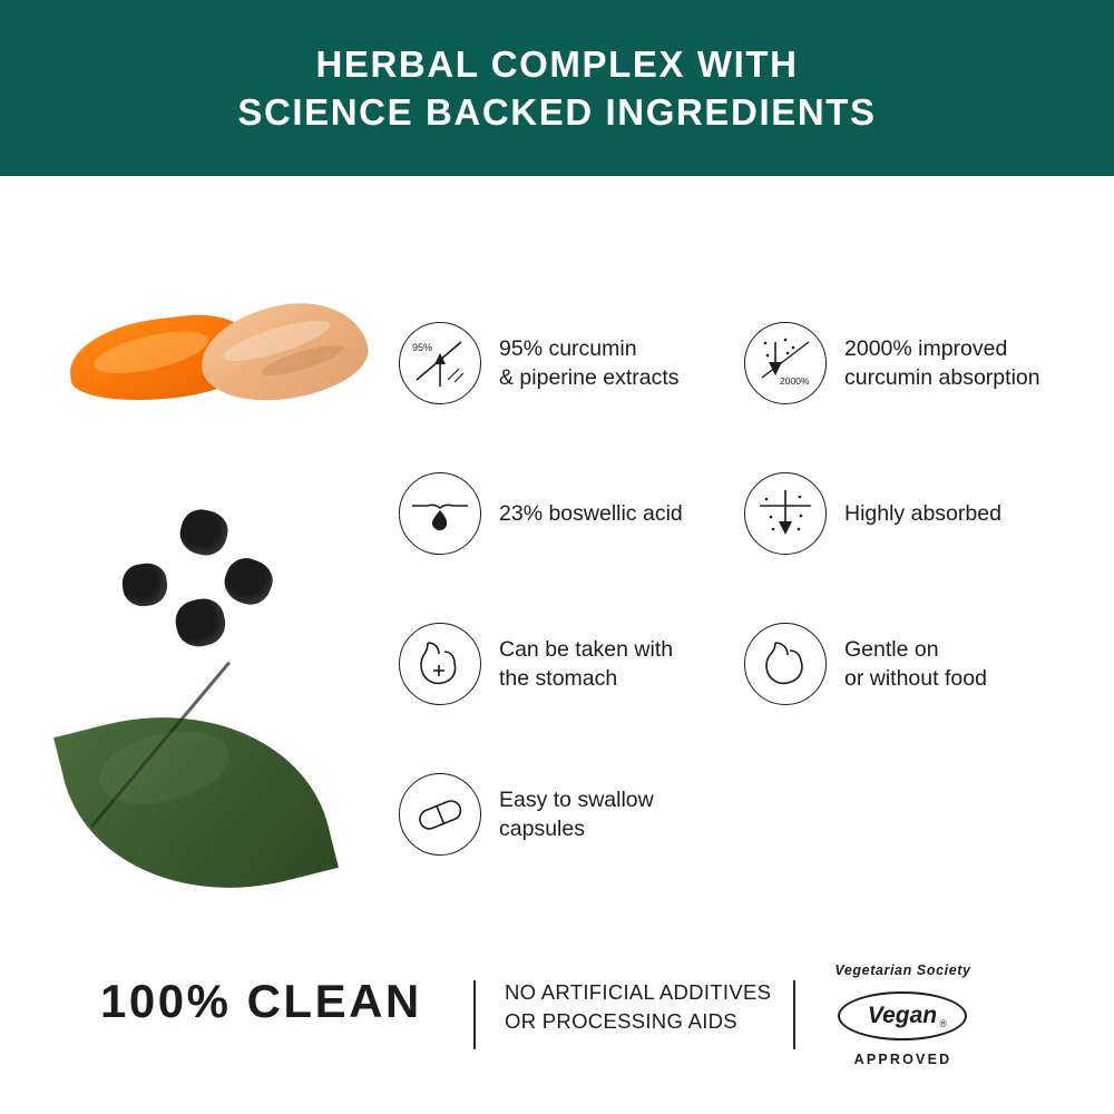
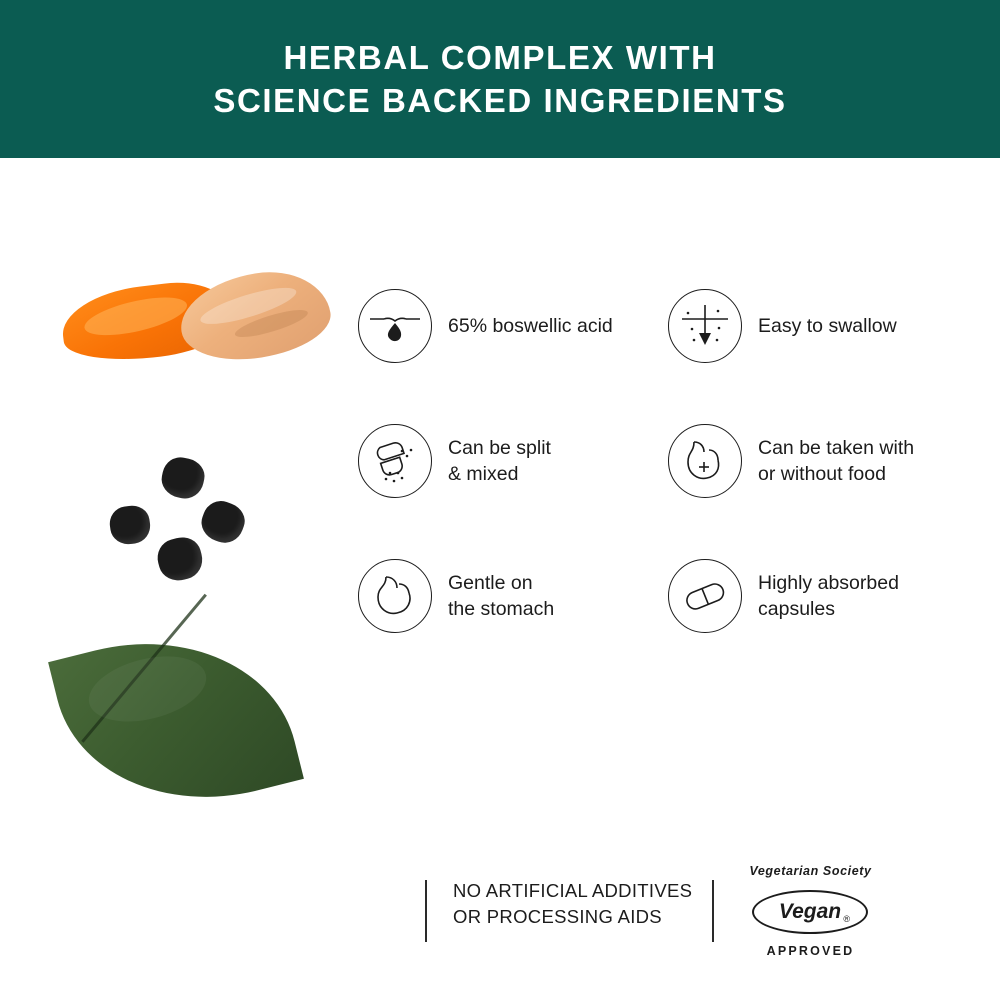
  HERBAL COMPLEX WITH
  SCIENCE BACKED INGREDIENTS
- 95%
- 95% curcumin
- & piperine extracts
- 2000%
- 2000% improved
- curcumin absorption
- 23% boswellic acid
+ 65% boswellic acid
- Highly absorbed
+ Easy to swallow
+ Can be split
+ & mixed
  Can be taken with
- the stomach
+ or without food
  Gentle on
- or without food
+ the stomach
- Easy to swallow
+ Highly absorbed
  capsules
- 100% CLEAN
  NO ARTIFICIAL ADDITIVES
  OR PROCESSING AIDS
  Vegetarian Society
  Vegan
  ®
  APPROVED
